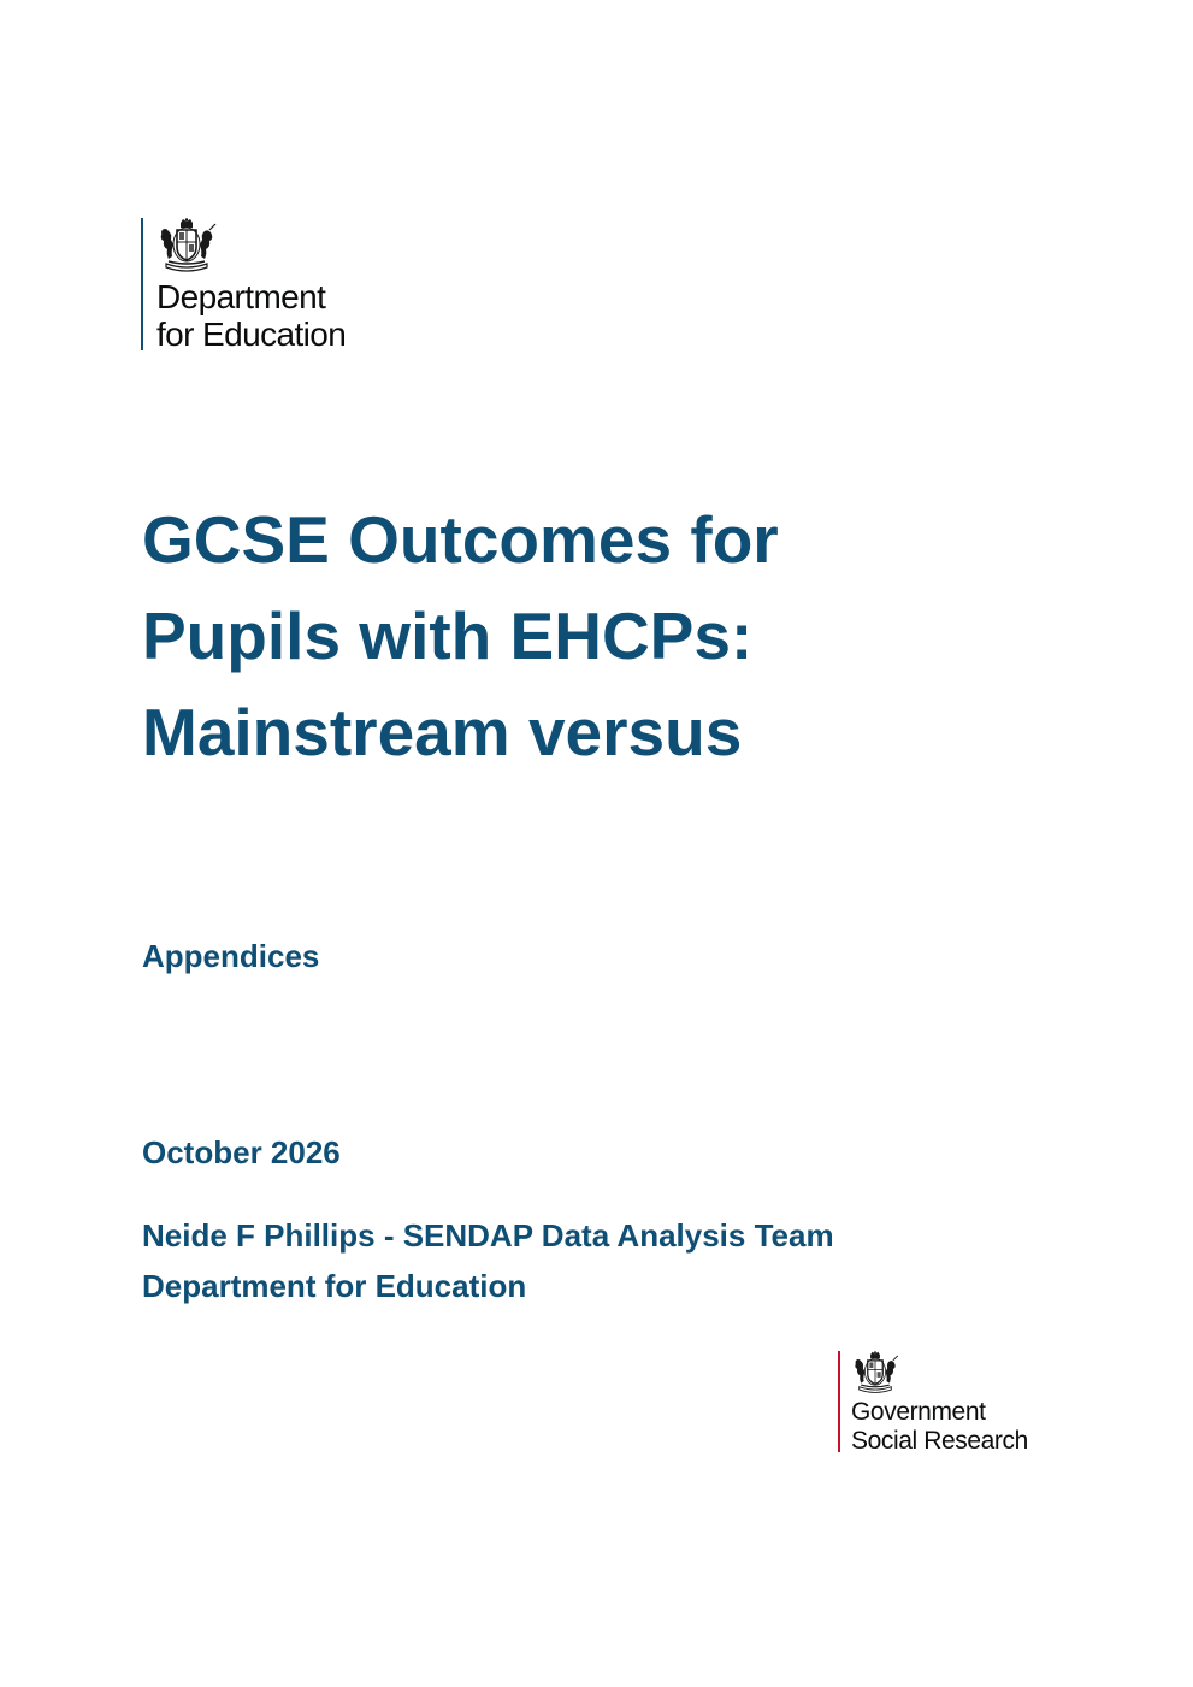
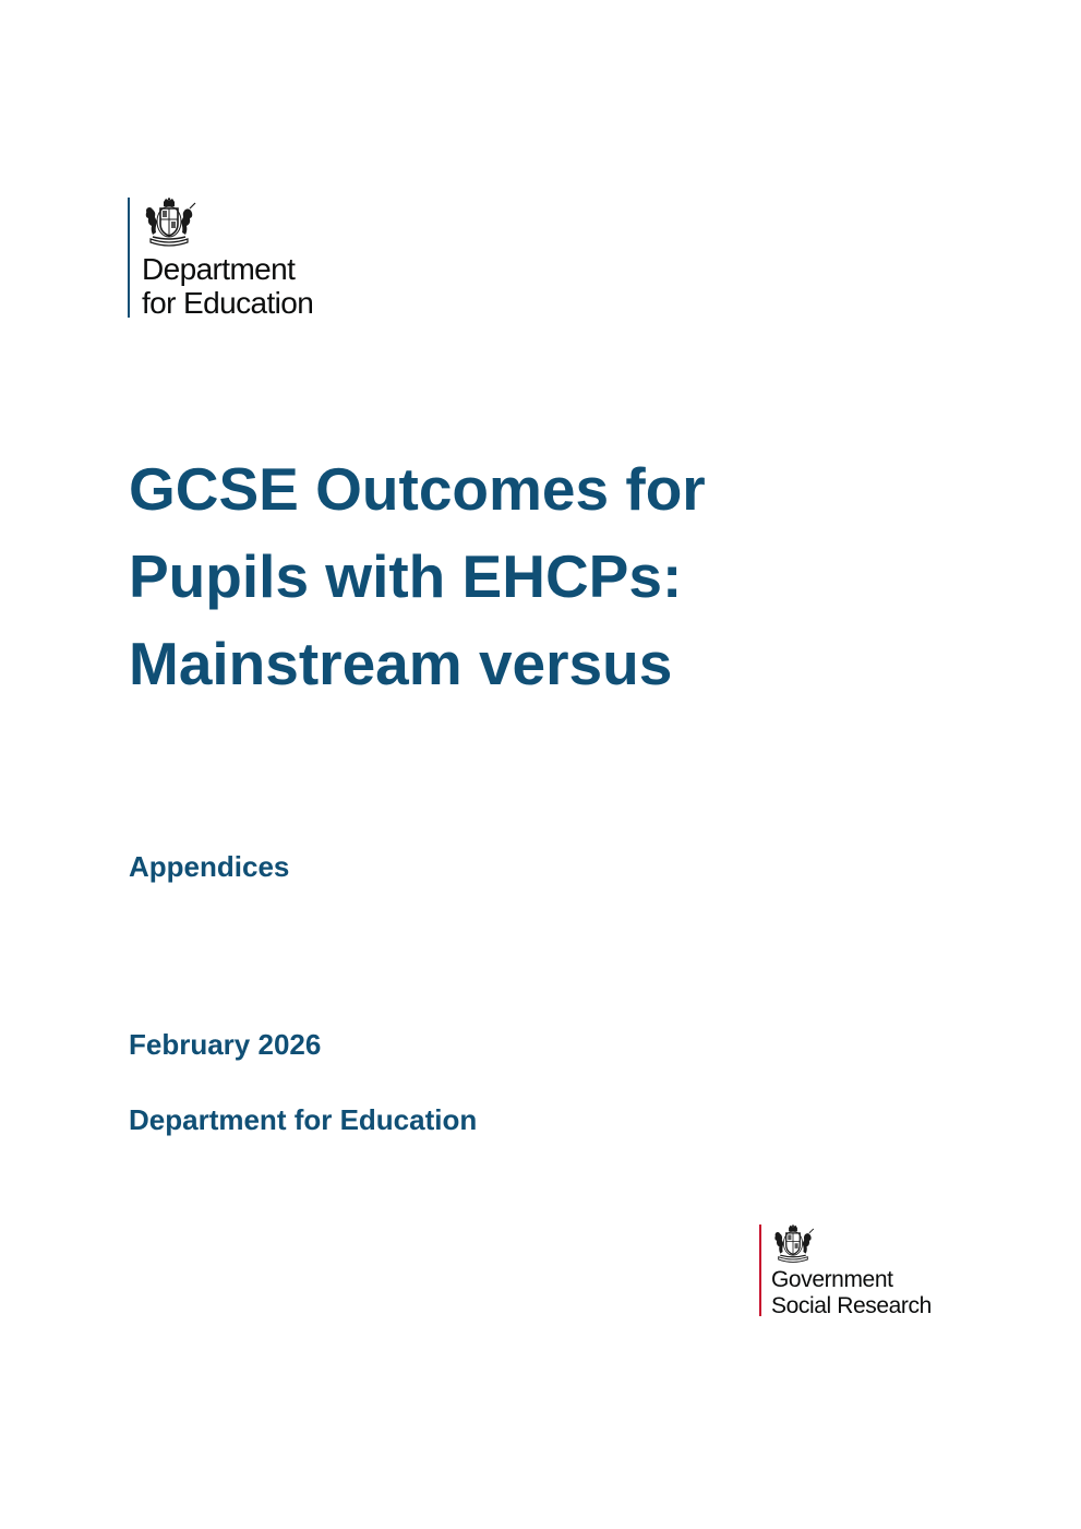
  Department
  for Education
  GCSE Outcomes for
  Pupils with EHCPs:
  Mainstream versus
  Appendices
- October 2026
+ February 2026
- Neide F Phillips - SENDAP Data Analysis Team
  Department for Education
  Government
  Social Research
